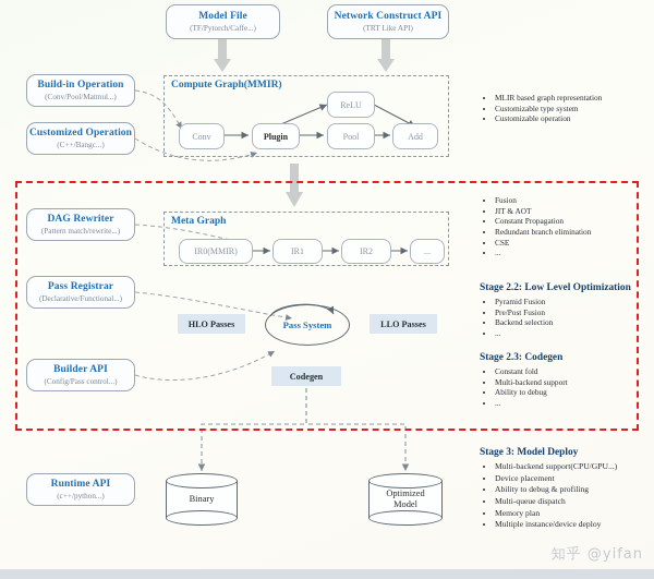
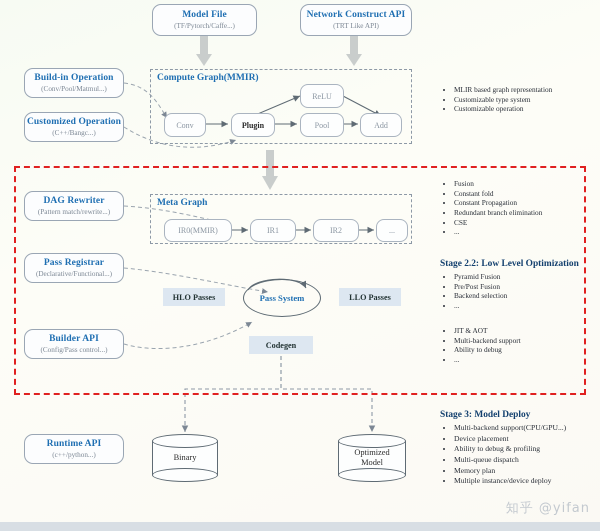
  Model File
  (TF/Pytorch/Caffe...)
  Network Construct API
  (TRT Like API)
  Build-in Operation
  (Conv/Pool/Matmul...)
  Customized Operation
  (C++/Bangc...)
  DAG Rewriter
  (Pattern match/rewrite...)
  Pass Registrar
  (Declarative/Functional...)
  Builder API
  (Config/Pass control...)
  Runtime API
  (c++/python...)
  Compute Graph(MMIR)
  Conv
  Plugin
  ReLU
  Pool
  Add
  Meta Graph
  IR0(MMIR)
  IR1
  IR2
  ...
  HLO Passes
  Pass System
  LLO Passes
  Codegen
  Binary
  Optimized
  Model
  MLIR based graph representation
  Customizable type system
  Customizable operation
  Fusion
- JIT & AOT
+ Constant fold
  Constant Propagation
  Redundant branch elimination
  CSE
  ...
  Stage 2.2: Low Level Optimization
  Pyramid Fusion
  Pre/Post Fusion
  Backend selection
  ...
- Stage 2.3: Codegen
- Constant fold
+ JIT & AOT
  Multi-backend support
  Ability to debug
  ...
  Stage 3: Model Deploy
  Multi-backend support(CPU/GPU...)
  Device placement
  Ability to debug & profiling
  Multi-queue dispatch
  Memory plan
  Multiple instance/device deploy
  知乎 @yifan
